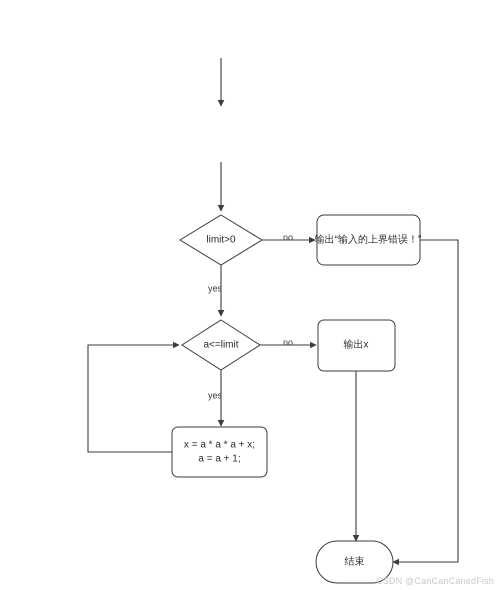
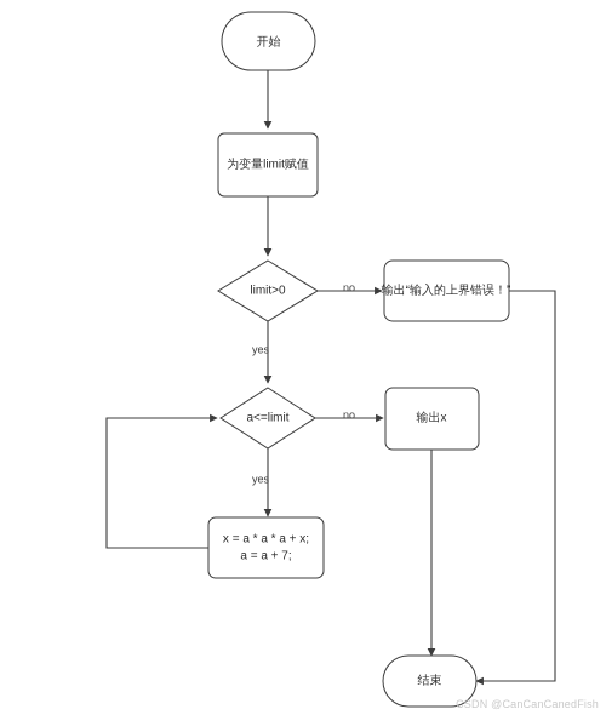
  no
  yes
  no
  yes
+ 开始
+ 为变量limit赋值
  limit>0
  输出“输入的上界错误！”
  a<=limit
  输出x
  x = a * a * a + x;
- a = a + 1;
+ a = a + 7;
  结束
  CSDN @CanCanCanedFish
